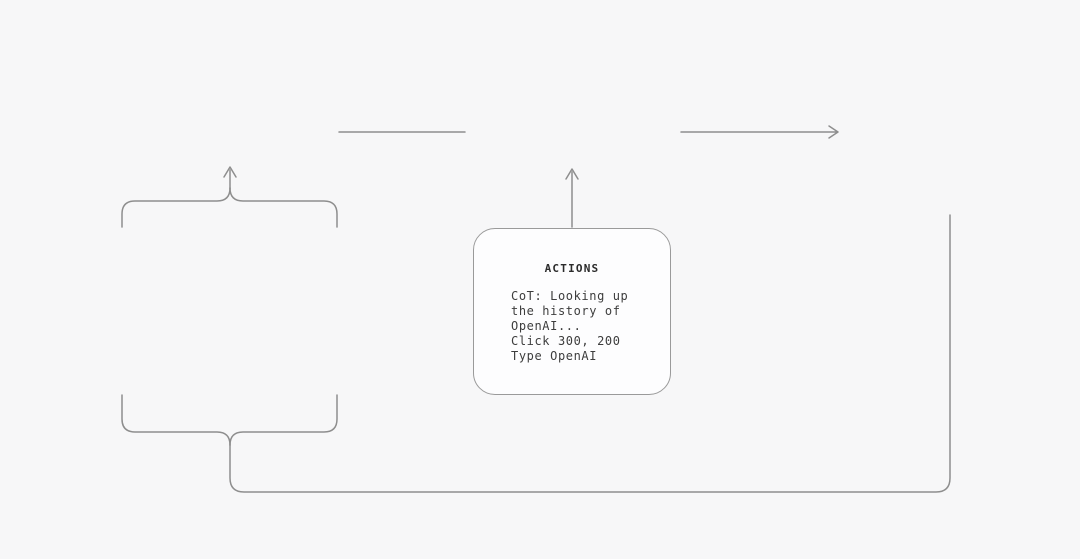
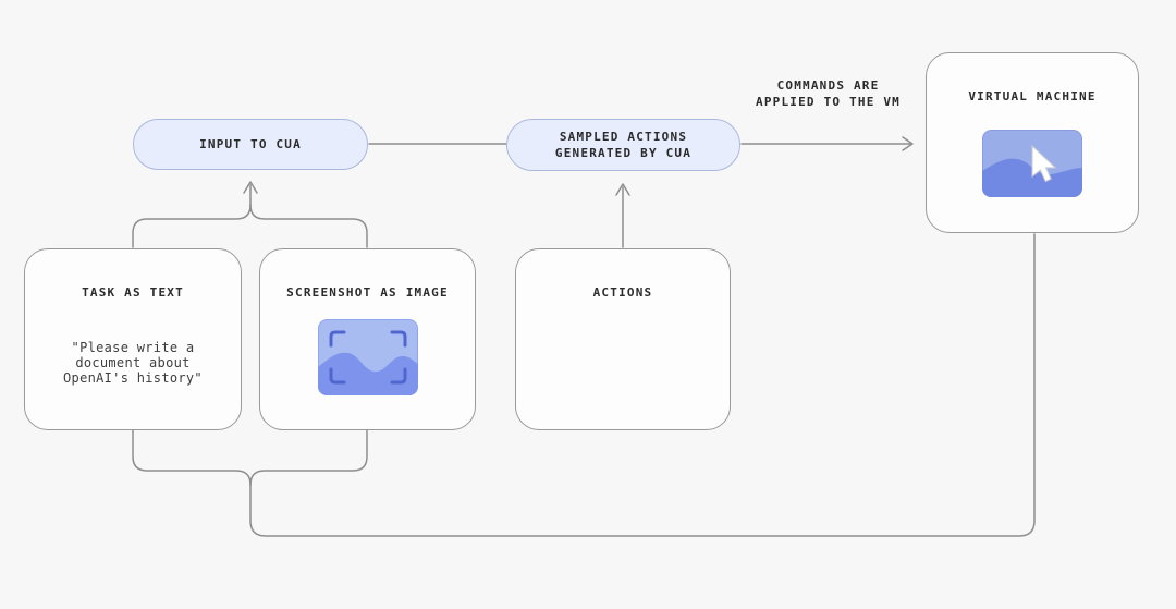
+ INPUT TO CUA
+ SAMPLED ACTIONS
+ GENERATED BY CUA
+ COMMANDS ARE
+ APPLIED TO THE VM
+ VIRTUAL MACHINE
+ TASK AS TEXT
+ "Please write a
+ document about
+ OpenAI's history"
+ SCREENSHOT AS IMAGE
  ACTIONS
- CoT: Looking up
- the history of
- OpenAI...
- Click 300, 200
- Type OpenAI
